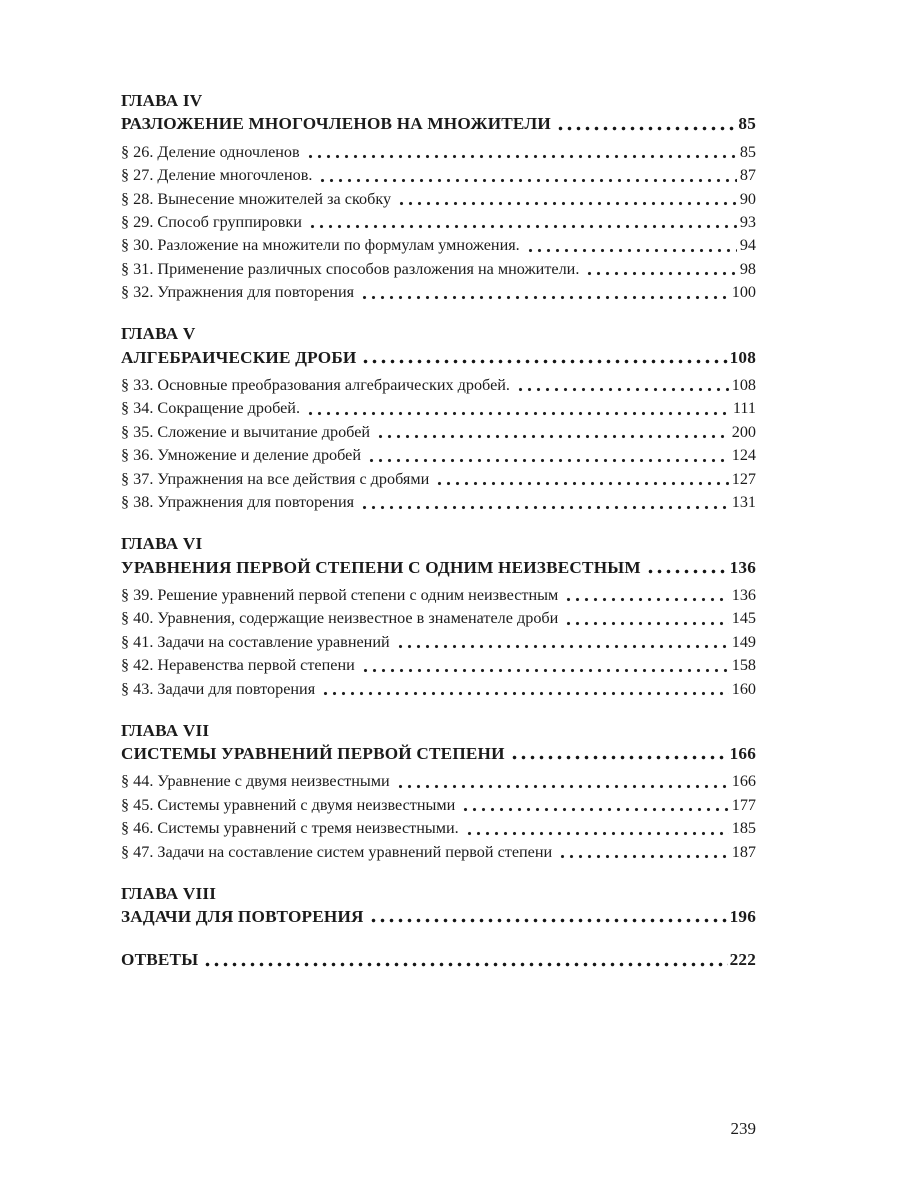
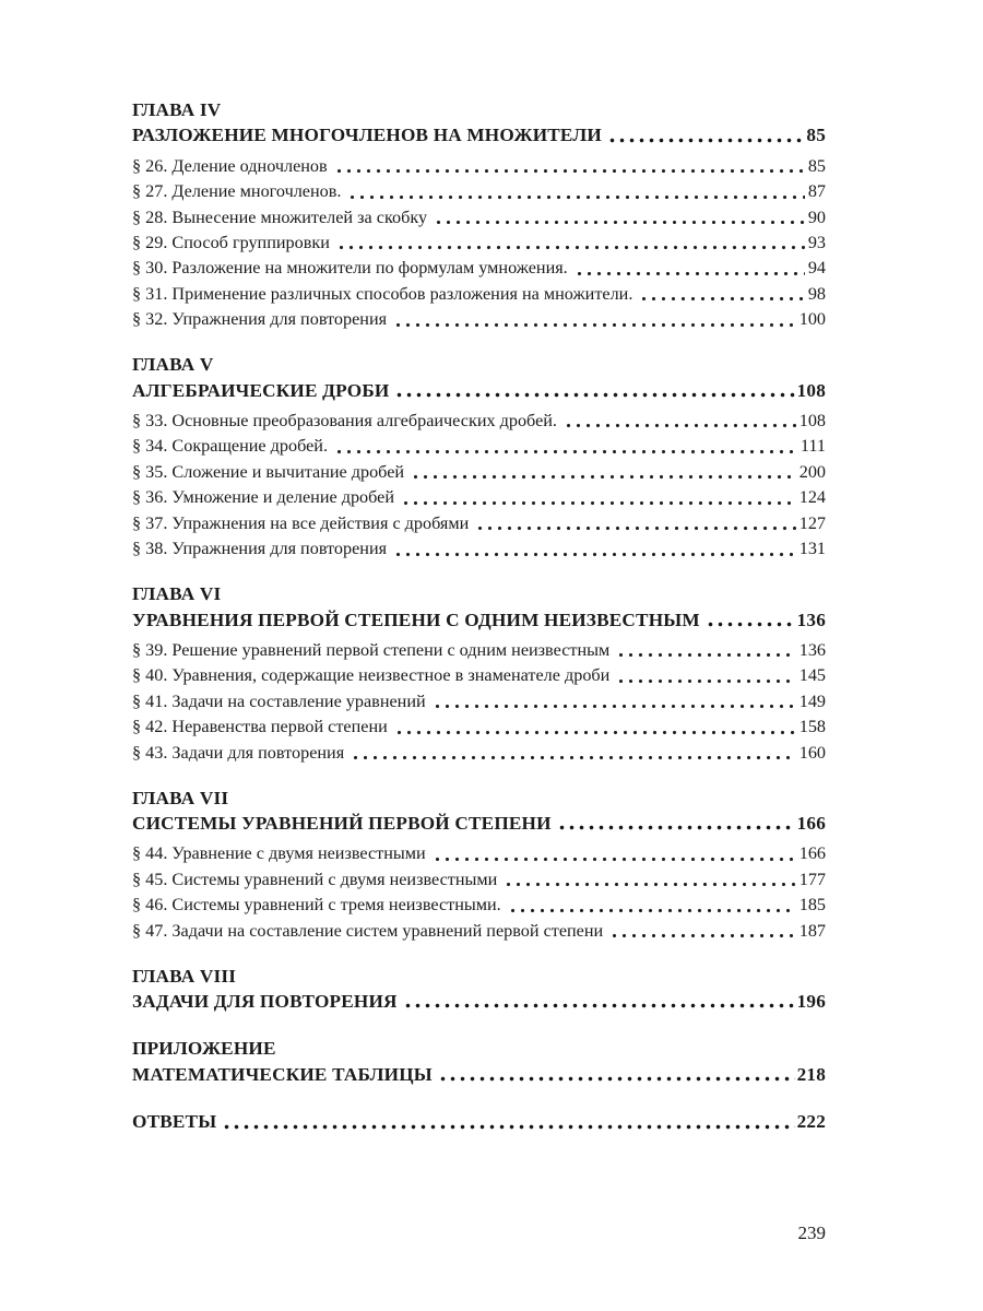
  ГЛАВА IV
  РАЗЛОЖЕНИЕ МНОГОЧЛЕНОВ НА МНОЖИТЕЛИ
  85
  § 26. Деление одночленов
  85
  § 27. Деление многочленов.
  87
  § 28. Вынесение множителей за скобку
  90
  § 29. Способ группировки
  93
  § 30. Разложение на множители по формулам умножения.
  94
  § 31. Применение различных способов разложения на множители.
  98
  § 32. Упражнения для повторения
  100
  ГЛАВА V
  АЛГЕБРАИЧЕСКИЕ ДРОБИ
  108
  § 33. Основные преобразования алгебраических дробей.
  108
  § 34. Сокращение дробей.
  111
  § 35. Сложение и вычитание дробей
  200
  § 36. Умножение и деление дробей
  124
  § 37. Упражнения на все действия с дробями
  127
  § 38. Упражнения для повторения
  131
  ГЛАВА VI
  УРАВНЕНИЯ ПЕРВОЙ СТЕПЕНИ С ОДНИМ НЕИЗВЕСТНЫМ
  136
  § 39. Решение уравнений первой степени с одним неизвестным
  136
  § 40. Уравнения, содержащие неизвестное в знаменателе дроби
  145
  § 41. Задачи на составление уравнений
  149
  § 42. Неравенства первой степени
  158
  § 43. Задачи для повторения
  160
  ГЛАВА VII
  СИСТЕМЫ УРАВНЕНИЙ ПЕРВОЙ СТЕПЕНИ
  166
  § 44. Уравнение с двумя неизвестными
  166
  § 45. Системы уравнений с двумя неизвестными
  177
  § 46. Системы уравнений с тремя неизвестными.
  185
  § 47. Задачи на составление систем уравнений первой степени
  187
  ГЛАВА VIII
  ЗАДАЧИ ДЛЯ ПОВТОРЕНИЯ
  196
+ ПРИЛОЖЕНИЕ
+ МАТЕМАТИЧЕСКИЕ ТАБЛИЦЫ
+ 218
  ОТВЕТЫ
  222
  239
